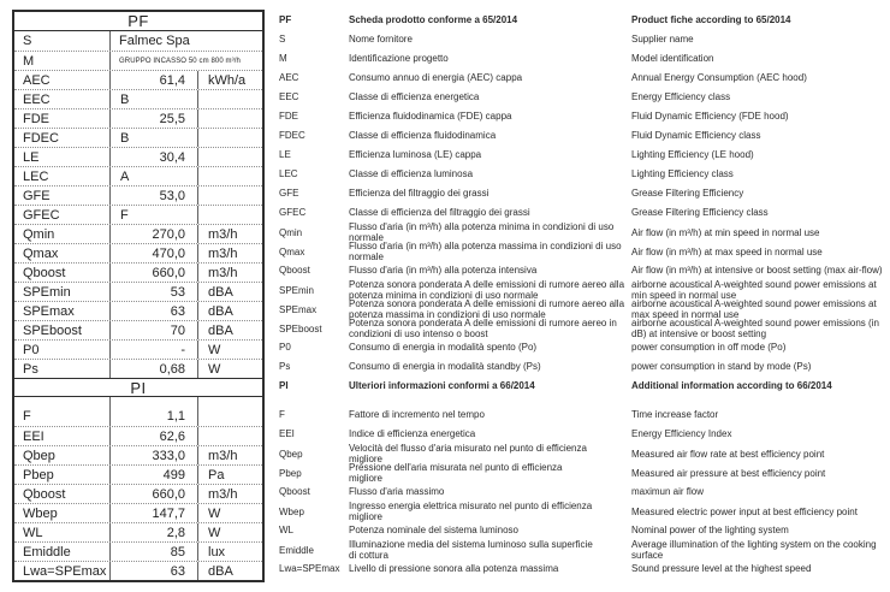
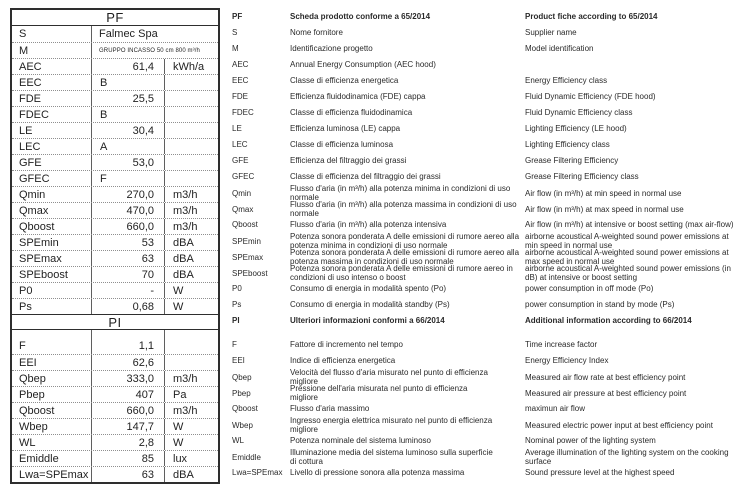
  PF
  S
  Falmec Spa
  M
  AEC
  61,4
  kWh/a
  EEC
  B
  FDE
  25,5
  FDEC
  B
  LE
  30,4
  LEC
  A
  GFE
  53,0
  GFEC
  F
  Qmin
  270,0
  m3/h
  Qmax
  470,0
  m3/h
  Qboost
  660,0
  m3/h
  SPEmin
  53
  dBA
  SPEmax
  63
  dBA
  SPEboost
  70
  dBA
  P0
  -
  W
  Ps
  0,68
  W
  PI
  F
  1,1
  EEI
  62,6
  Qbep
  333,0
  m3/h
  Pbep
- 499
+ 407
  Pa
  Qboost
  660,0
  m3/h
  Wbep
  147,7
  W
  WL
  2,8
  W
  Emiddle
  85
  lux
  Lwa=SPEmax
  63
  dBA
  PF
  Scheda prodotto conforme a 65/2014
  Product fiche according to 65/2014
  S
  Nome fornitore
  Supplier name
  M
  Identificazione progetto
  Model identification
  AEC
- Consumo annuo di energia (AEC) cappa
  Annual Energy Consumption (AEC hood)
  EEC
  Classe di efficienza energetica
  Energy Efficiency class
  FDE
  Efficienza fluidodinamica (FDE) cappa
  Fluid Dynamic Efficiency (FDE hood)
  FDEC
  Classe di efficienza fluidodinamica
  Fluid Dynamic Efficiency class
  LE
  Efficienza luminosa (LE) cappa
  Lighting Efficiency (LE hood)
  LEC
  Classe di efficienza luminosa
  Lighting Efficiency class
  GFE
  Efficienza del filtraggio dei grassi
  Grease Filtering Efficiency
  GFEC
  Classe di efficienza del filtraggio dei grassi
  Grease Filtering Efficiency class
  Qmin
  Flusso d'aria (in m³/h) alla potenza minima in condizioni di uso
  normale
  Air flow (in m³/h) at min speed in normal use
  Qmax
  Flusso d'aria (in m³/h) alla potenza massima in condizioni di uso
  normale
  Air flow (in m³/h) at max speed in normal use
  Qboost
  Flusso d'aria (in m³/h) alla potenza intensiva
  Air flow (in m³/h) at intensive or boost setting (max air-flow)
  SPEmin
  Potenza sonora ponderata A delle emissioni di rumore aereo alla
  potenza minima in condizioni di uso normale
  airborne acoustical A-weighted sound power emissions at
  min speed in normal use
  SPEmax
  Potenza sonora ponderata A delle emissioni di rumore aereo alla
  potenza massima in condizioni di uso normale
  airborne acoustical A-weighted sound power emissions at
  max speed in normal use
  SPEboost
  Potenza sonora ponderata A delle emissioni di rumore aereo in
  condizioni di uso intenso o boost
  airborne acoustical A-weighted sound power emissions (in
  dB) at intensive or boost setting
  P0
  Consumo di energia in modalità spento (Po)
  power consumption in off mode (Po)
  Ps
  Consumo di energia in modalità standby (Ps)
  power consumption in stand by mode (Ps)
  PI
  Ulteriori informazioni conformi a 66/2014
  Additional information according to 66/2014
  F
  Fattore di incremento nel tempo
  Time increase factor
  EEI
  Indice di efficienza energetica
  Energy Efficiency Index
  Qbep
  Velocità del flusso d'aria misurato nel punto di efficienza
  migliore
  Measured air flow rate at best efficiency point
  Pbep
  Pressione dell'aria misurata nel punto di efficienza
  migliore
  Measured air pressure at best efficiency point
  Qboost
  Flusso d'aria massimo
  maximun air flow
  Wbep
  Ingresso energia elettrica misurato nel punto di efficienza
  migliore
  Measured electric power input at best efficiency point
  WL
  Potenza nominale del sistema luminoso
  Nominal power of the lighting system
  Emiddle
  Illuminazione media del sistema luminoso sulla superficie
  di cottura
  Average illumination of the lighting system on the cooking
  surface
  Lwa=SPEmax
  Livello di pressione sonora alla potenza massima
  Sound pressure level at the highest speed
